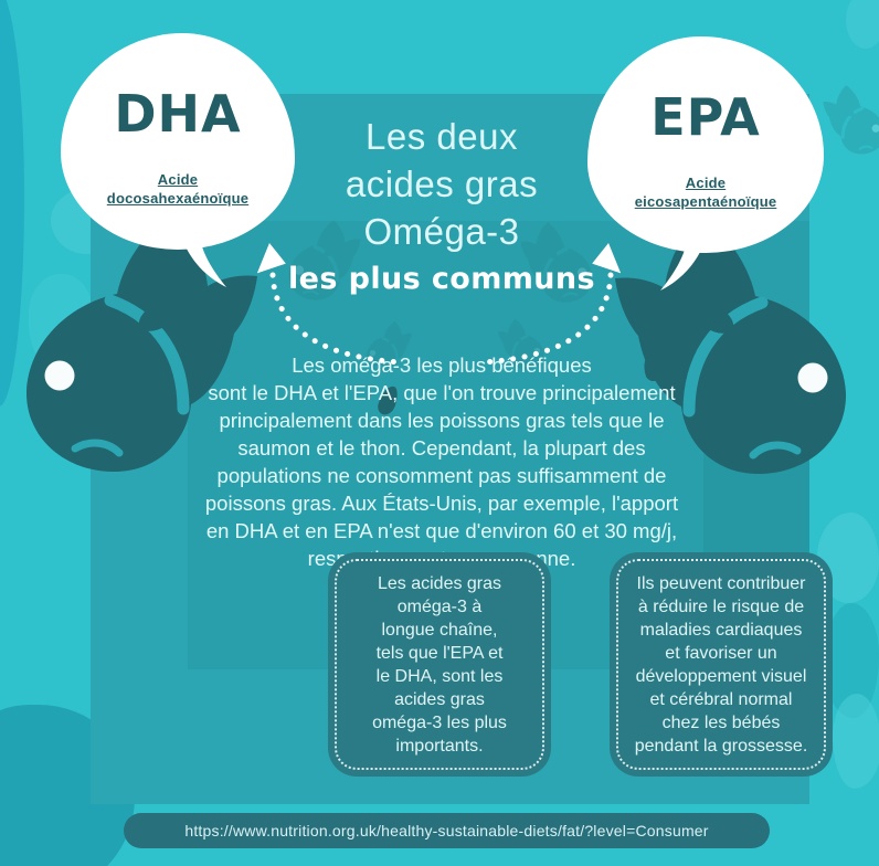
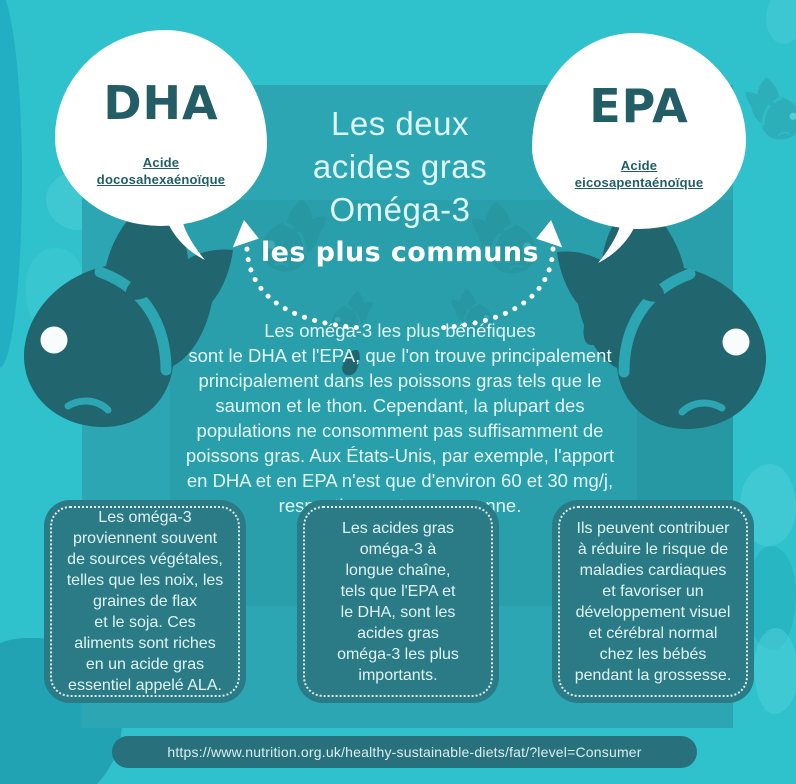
  DHA
  Acide
  docosahexaénoïque
  EPA
  Acide
  eicosapentaénoïque
  Les deux
  acides gras
  Oméga-3
  les plus communs
  Les oméga-3 les plus bénéfiques
  sont le DHA et l'EPA, que l'on trouve principalement
  principalement dans les poissons gras tels que le
  saumon et le thon. Cependant, la plupart des
  populations ne consomment pas suffisamment de
  poissons gras. Aux États-Unis, par exemple, l'apport
  en DHA et en EPA n'est que d'environ 60 et 30 mg/j,
+ Les oméga-3
+ proviennent souvent
+ de sources végétales,
+ telles que les noix, les
+ graines de flax
+ et le soja. Ces
+ aliments sont riches
+ en un acide gras
+ essentiel appelé ALA.
  Les acides gras
  oméga-3 à
  longue chaîne,
  tels que l'EPA et
  le DHA, sont les
  acides gras
  oméga-3 les plus
  importants.
  Ils peuvent contribuer
  à réduire le risque de
  maladies cardiaques
  et favoriser un
  développement visuel
  et cérébral normal
  chez les bébés
  pendant la grossesse.
  https://www.nutrition.org.uk/healthy-sustainable-diets/fat/?level=Consumer
